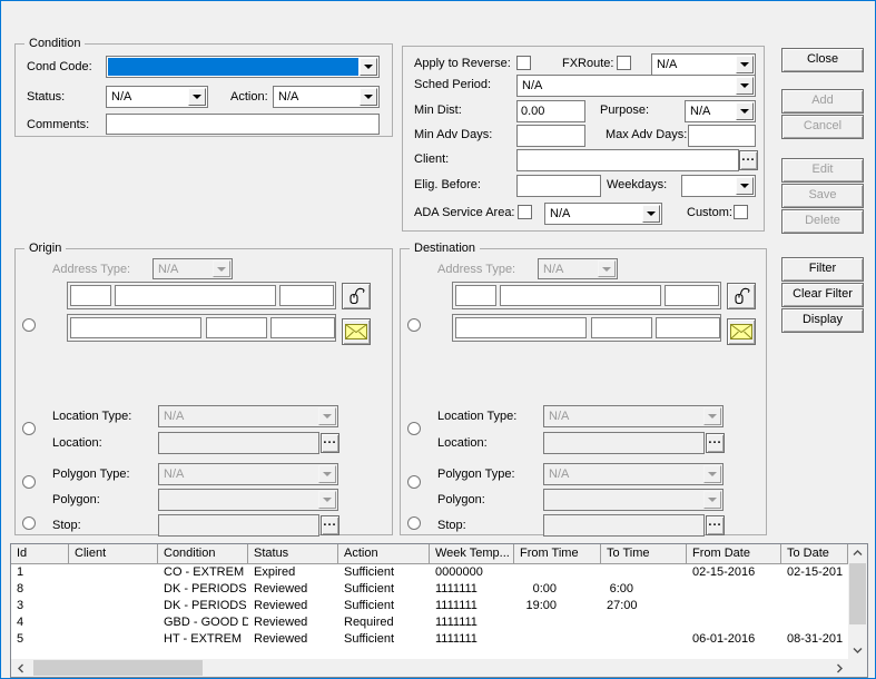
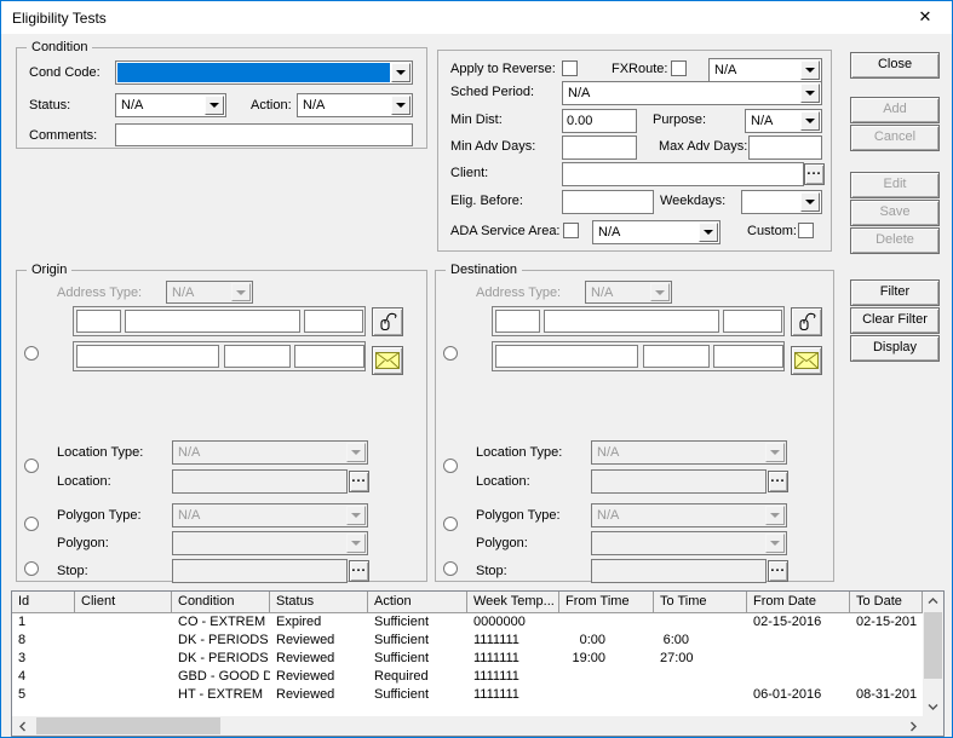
+ Eligibility Tests
+ ✕
  Condition
  Cond Code:
  Status:
  N/A
  Action:
  N/A
  Comments:
  Apply to Reverse:
  FXRoute:
  N/A
  Sched Period:
  N/A
  Min Dist:
  0.00
  Purpose:
  N/A
  Min Adv Days:
  Max Adv Days:
  Client:
  ...
  Elig. Before:
  Weekdays:
  ADA Service Area:
  N/A
  Custom:
  Origin
  Address Type:
  N/A
  Location Type:
  N/A
  Location:
  ...
  Polygon Type:
  N/A
  Polygon:
  Stop:
  ...
  Destination
  Address Type:
  N/A
  Location Type:
  N/A
  Location:
  ...
  Polygon Type:
  N/A
  Polygon:
  Stop:
  ...
  Close
  Add
  Cancel
  Edit
  Save
  Delete
  Filter
  Clear Filter
  Display
  Id
  Client
  Condition
  Status
  Action
  Week Temp...
  From Time
  To Time
  From Date
  To Date
  1
  CO - EXTREM
  Expired
  Sufficient
  0000000
  02-15-2016
  02-15-201
  8
  DK - PERIODS
  Reviewed
  Sufficient
  1111111
  0:00
  6:00
  3
  DK - PERIODS
  Reviewed
  Sufficient
  1111111
  19:00
  27:00
  4
  GBD - GOOD D
  Reviewed
  Required
  1111111
  5
  HT - EXTREM
  Reviewed
  Sufficient
  1111111
  06-01-2016
  08-31-201
